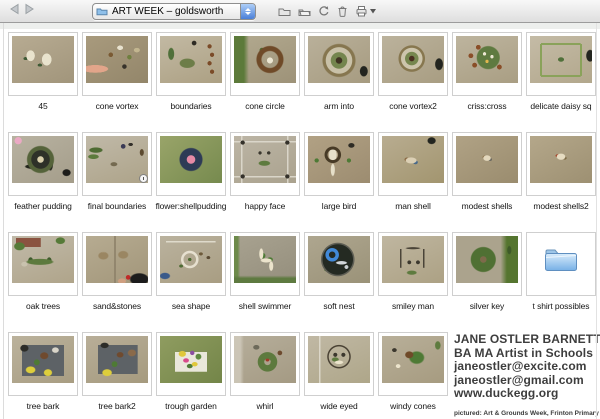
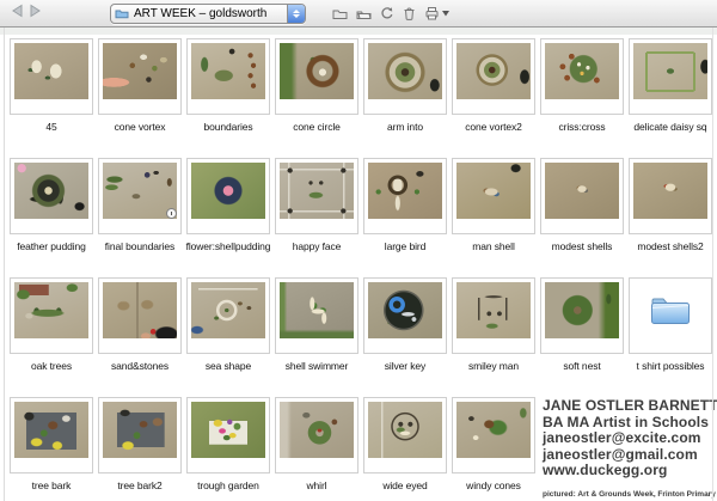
  ART WEEK – goldsworth
  45
  cone vortex
  boundaries
  cone circle
  arm into
  cone vortex2
  criss:cross
  delicate daisy sq
  feather pudding
  final boundaries
  flower:shellpudding
  happy face
  large bird
  man shell
  modest shells
  modest shells2
  oak trees
  sand&stones
  sea shape
  shell swimmer
- soft nest
+ silver key
  smiley man
- silver key
+ soft nest
  t shirt possibles
  tree bark
  tree bark2
  trough garden
  whirl
  wide eyed
  windy cones
  JANE OSTLER BARNET
  BA MA Artist in Schools
  janeostler@excite.com
  janeostler@gmail.com
  www.duckegg.org
